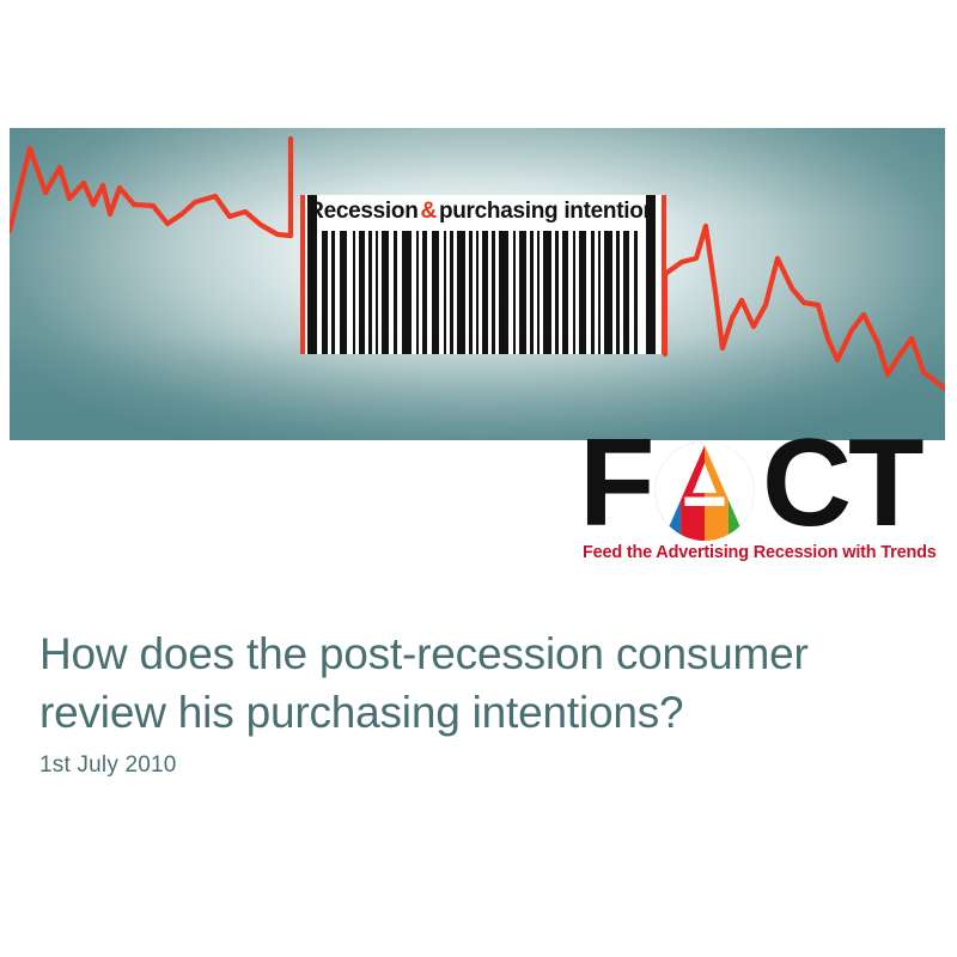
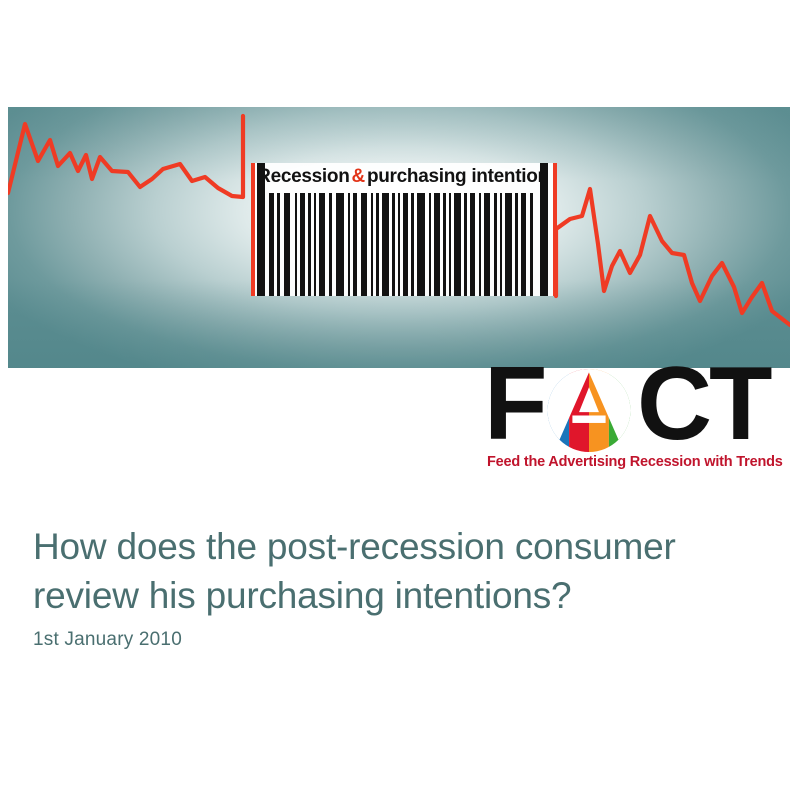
  Recession
  &
  purchasing intention
  F
  C
  T
  Feed the Advertising Recession with Trends
  How does the post-recession consumer
  review his purchasing intentions?
- 1st July 2010
+ 1st January 2010
